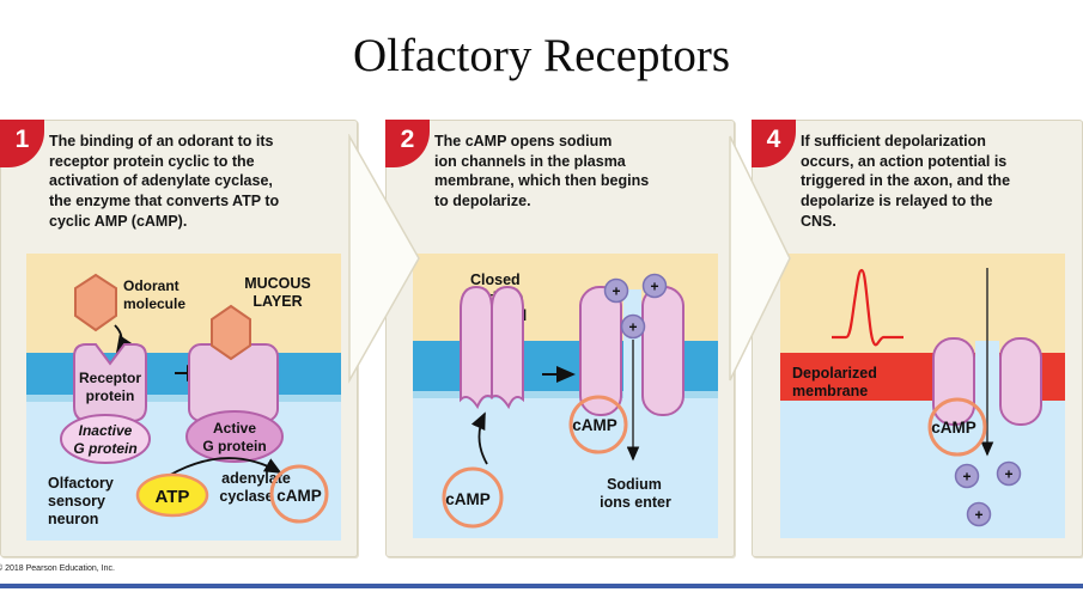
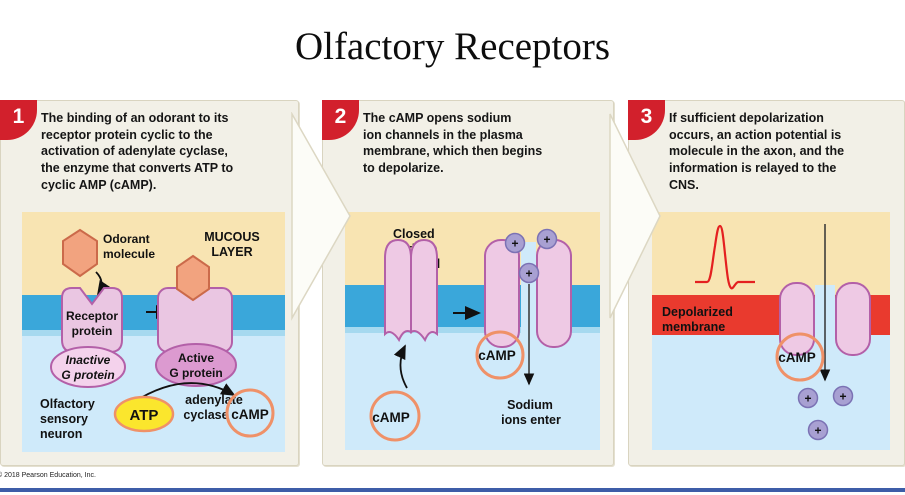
  Olfactory Receptors
  1
  The binding of an odorant to its
  receptor protein cyclic to the
  activation of adenylate cyclase,
  the enzyme that converts ATP to
  cyclic AMP (cAMP).
  MUCOUS
  LAYER
  Odorant
  molecule
  Receptor
  protein
  Inactive
  G protein
  Active
  G protein
  adenylate
  cyclase
  ATP
  cAMP
  Olfactory
  sensory
  neuron
  2
  The cAMP opens sodium
  ion channels in the plasma
  membrane, which then begins
  to depolarize.
  Closed
  +
  +
  +
  cAMP
  cAMP
  Sodium
  ions enter
- 4
+ 3
  If sufficient depolarization
  occurs, an action potential is
- triggered in the axon, and the
+ molecule in the axon, and the
- depolarize is relayed to the
+ information is relayed to the
  CNS.
  Depolarized
  membrane
  cAMP
  +
  +
  +
